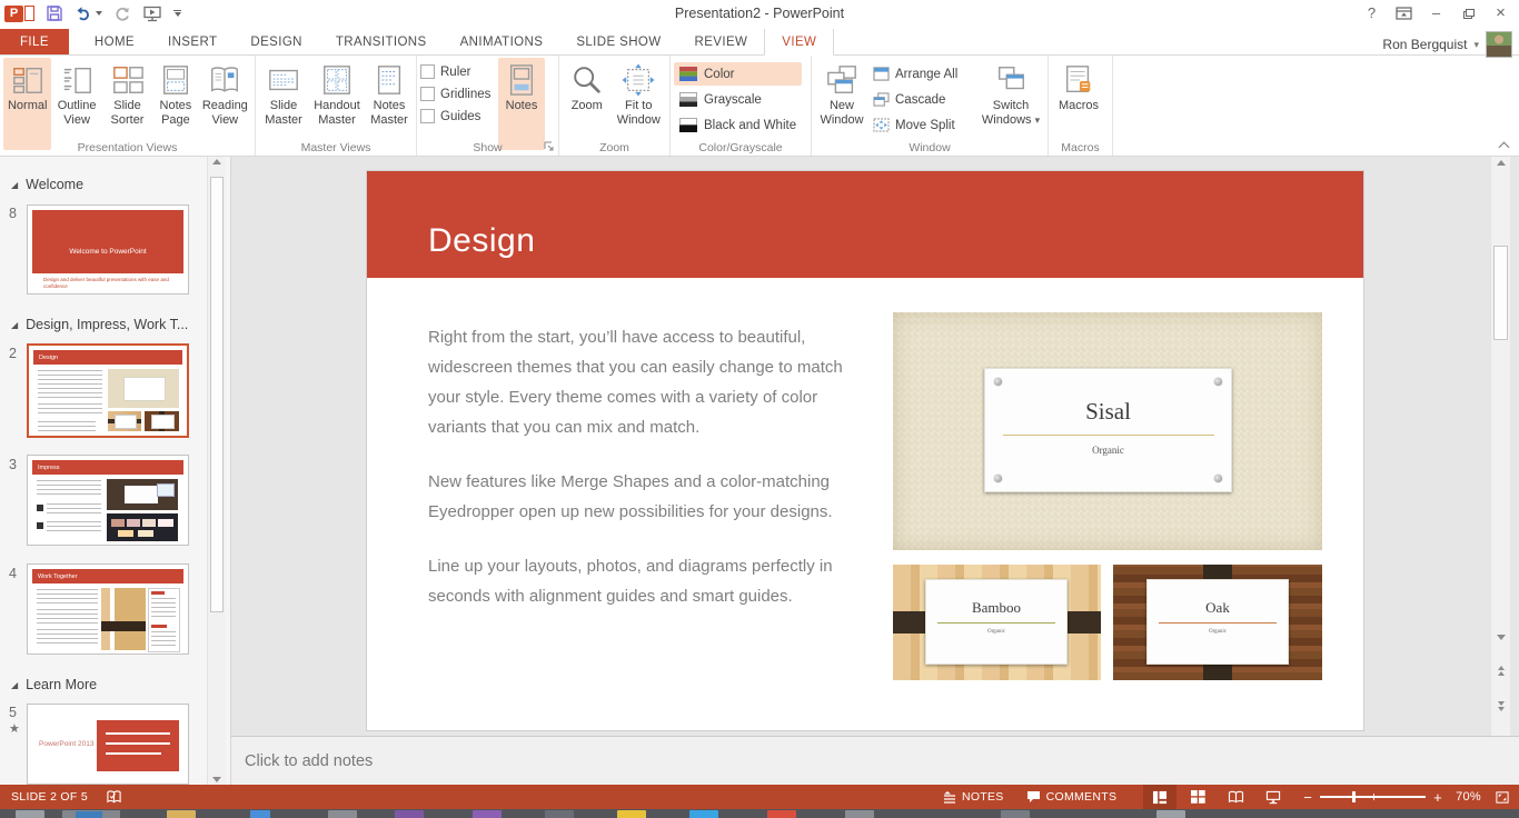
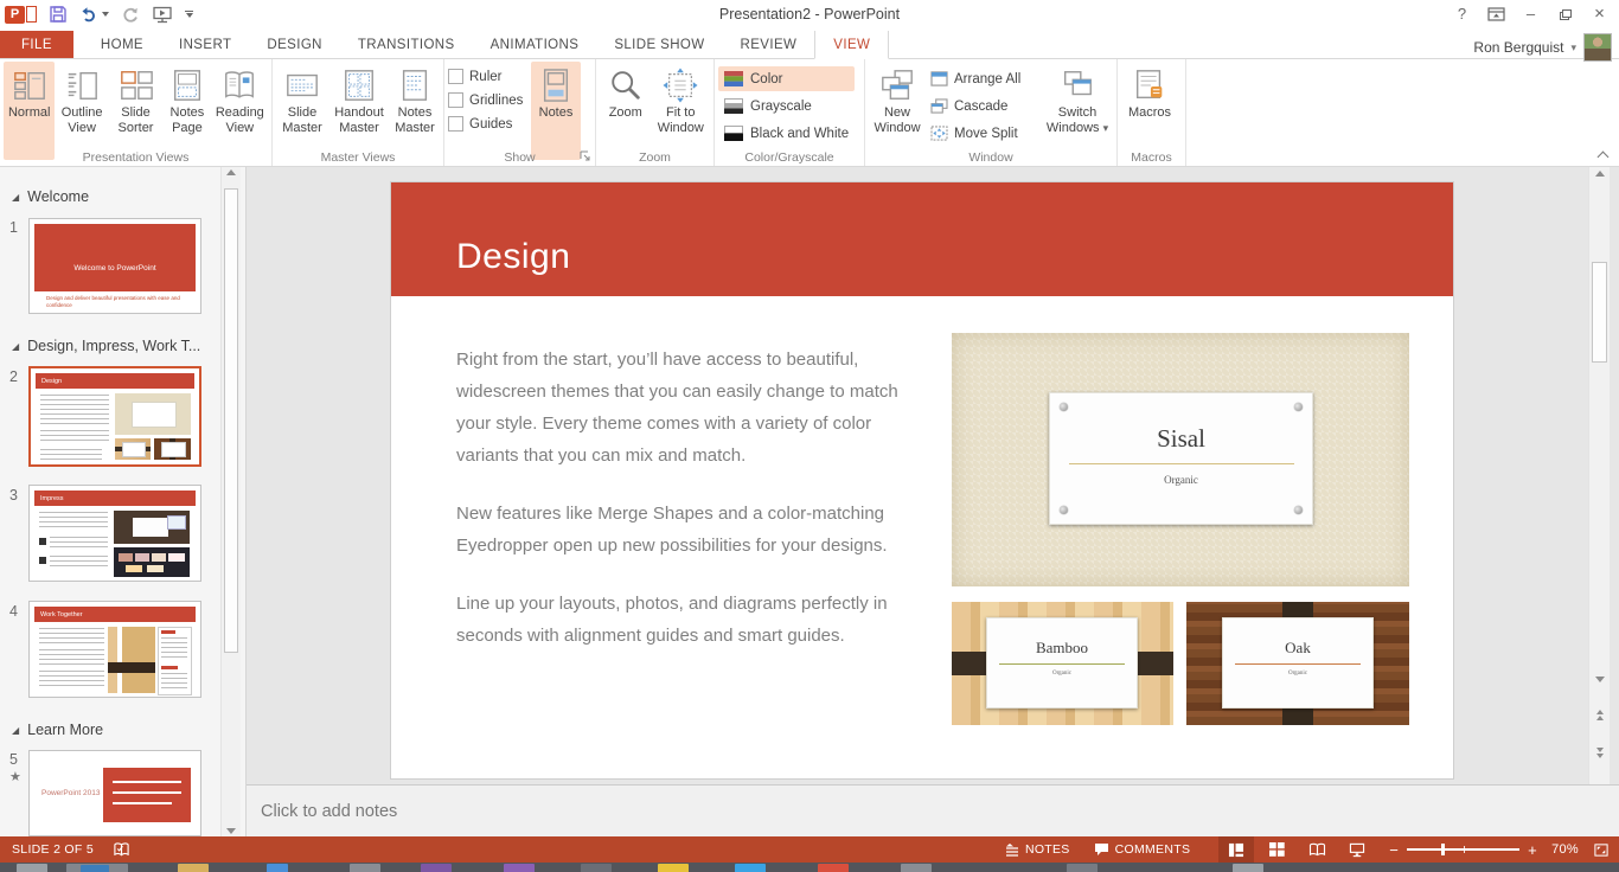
  P
  Presentation2 - PowerPoint
  ?
  –
  ×
  FILE
  HOME
  INSERT
  DESIGN
  TRANSITIONS
  ANIMATIONS
  SLIDE SHOW
  REVIEW
  VIEW
  Ron Bergquist
  ▾
  Normal
  Outline View
  Slide Sorter
  Notes Page
  Reading View
  Presentation Views
  Slide Master
  Handout Master
  Notes Master
  Master Views
  Ruler
  Gridlines
  Guides
  Notes
  Show
  Zoom
  Fit to Window
  Zoom
  Color
  Grayscale
  Black and White
  Color/Grayscale
  New Window
  Arrange All
  Cascade
  Move Split
  Switch Windows ▾
  Window
  Macros
  Macros
  ◢
  Welcome
- 8
+ 1
  ◢
  Design, Impress, Work T...
  2
  3
  4
  ◢
  Learn More
  5
  ★
  Design
  Right from the start, you’ll have access to beautiful, widescreen themes that you can easily change to match your style. Every theme comes with a variety of color variants that you can mix and match.
  New features like Merge Shapes and a color-matching Eyedropper open up new possibilities for your designs.
  Line up your layouts, photos, and diagrams perfectly in seconds with alignment guides and smart guides.
  Sisal
  Organic
  Bamboo
  Oak
  Click to add notes
  SLIDE 2 OF 5
  NOTES
  COMMENTS
  −
  +
  70%
